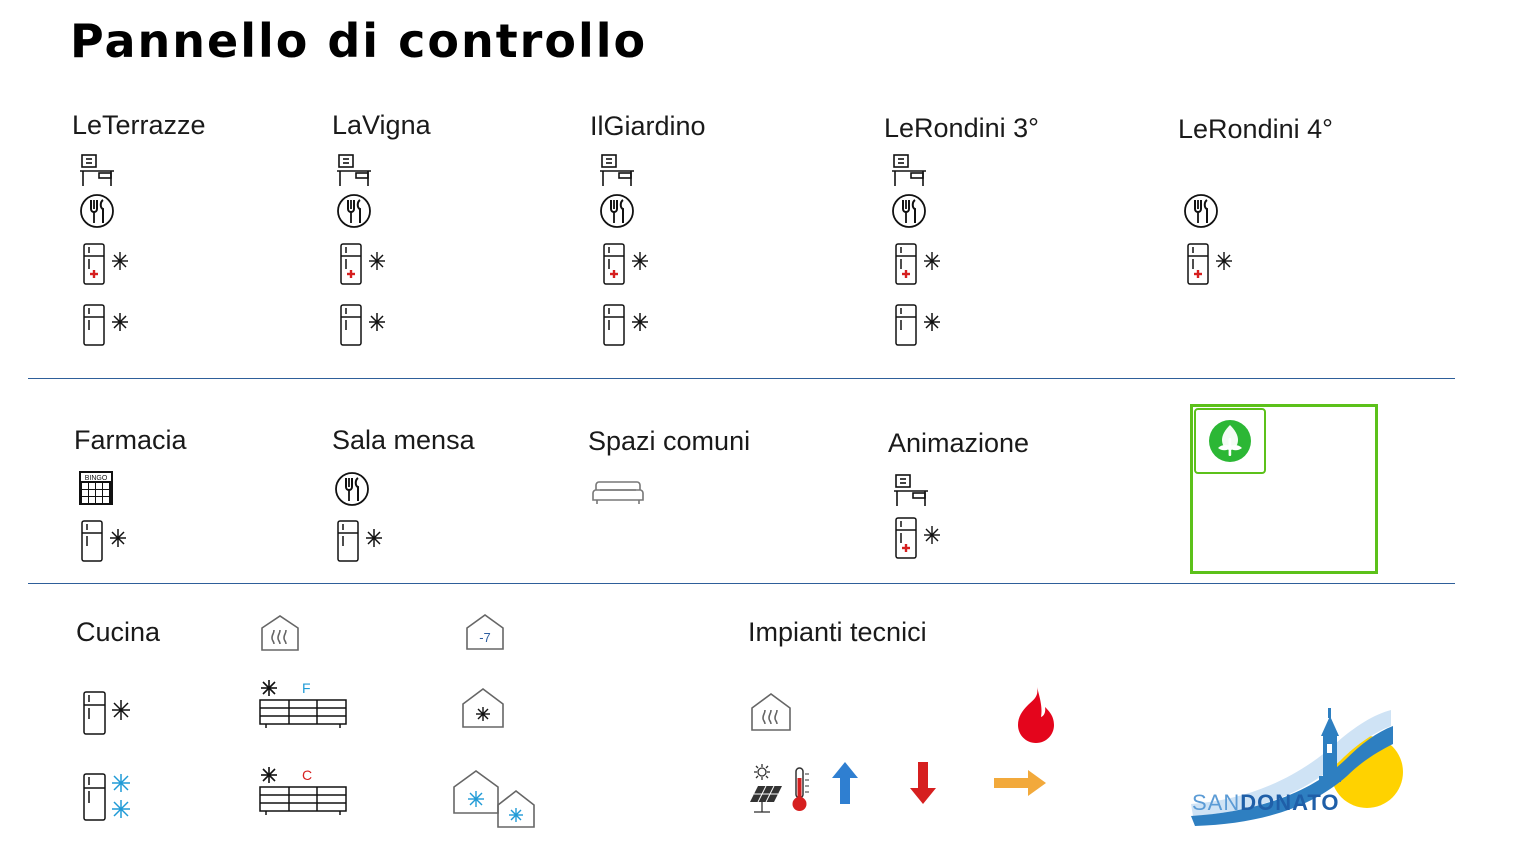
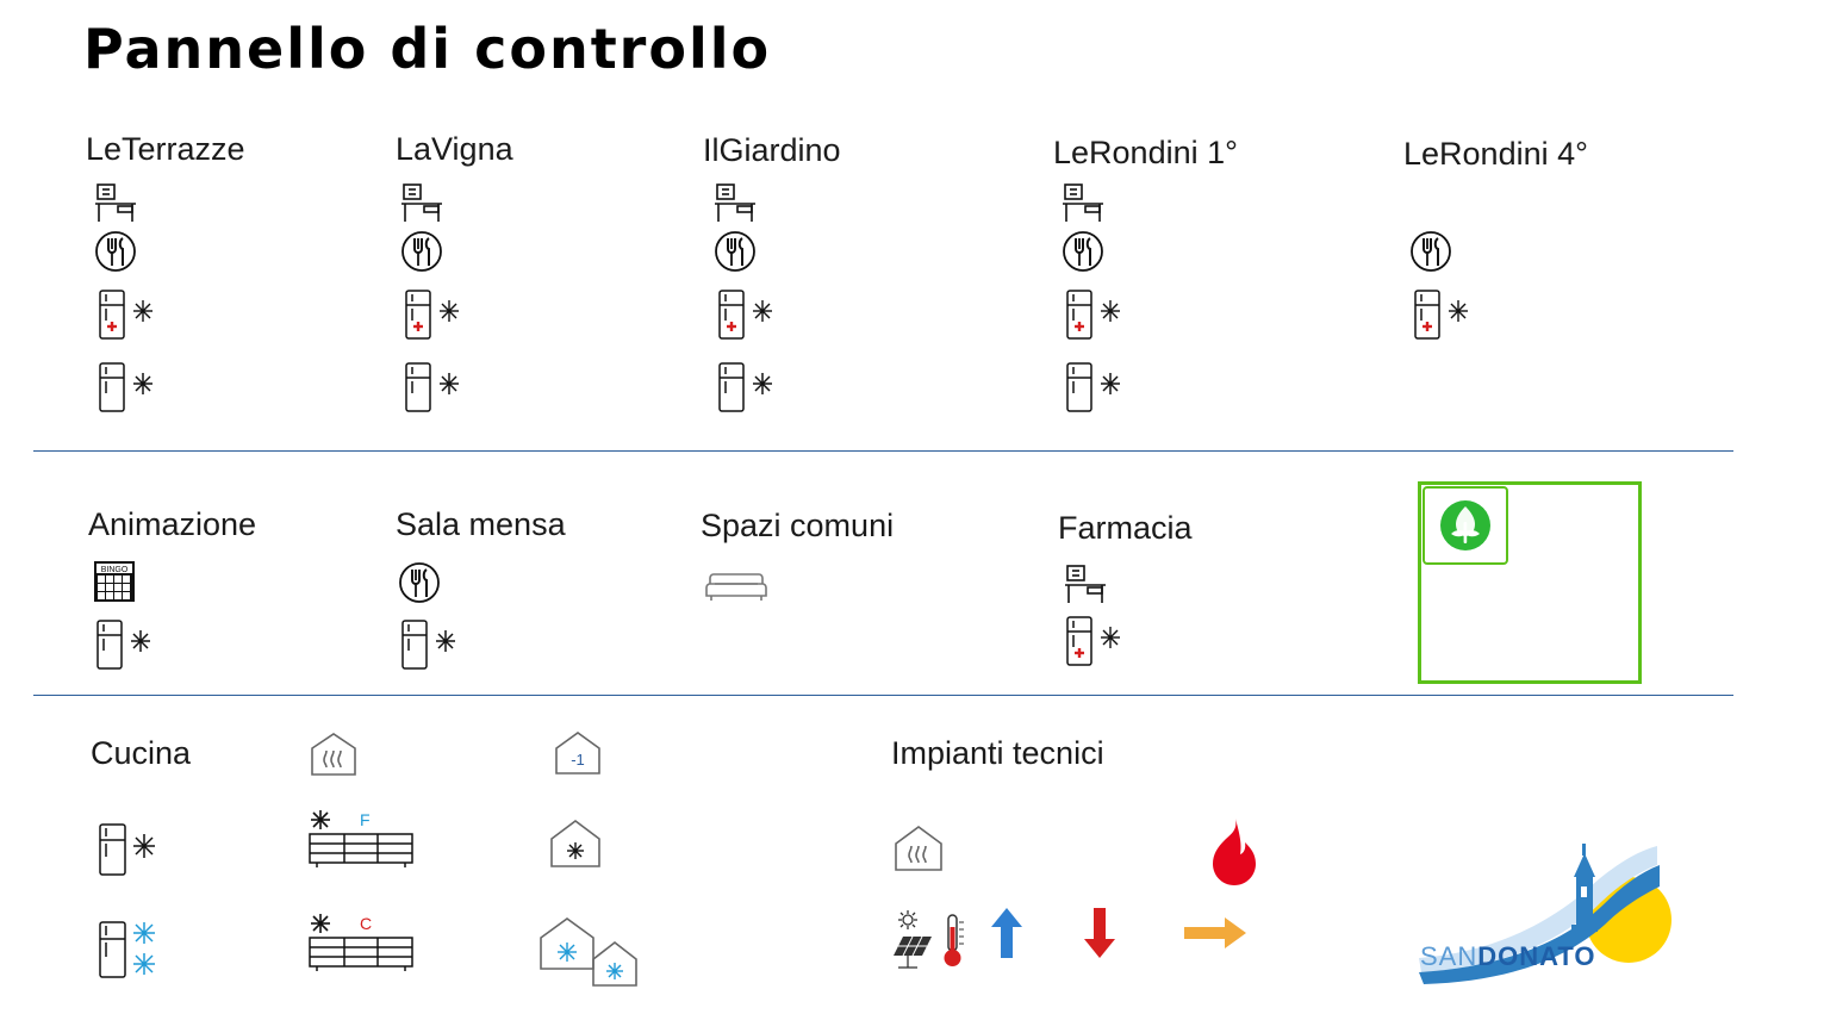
  Pannello di controllo
  LeTerrazze
  LaVigna
  IlGiardino
- LeRondini 3°
+ LeRondini 1°
  LeRondini 4°
- Farmacia
+ Animazione
  Sala mensa
  Spazi comuni
- Animazione
+ Farmacia
  Cucina
  Impianti tecnici
- -7
+ -1
  F
  C
  SANDONATO
